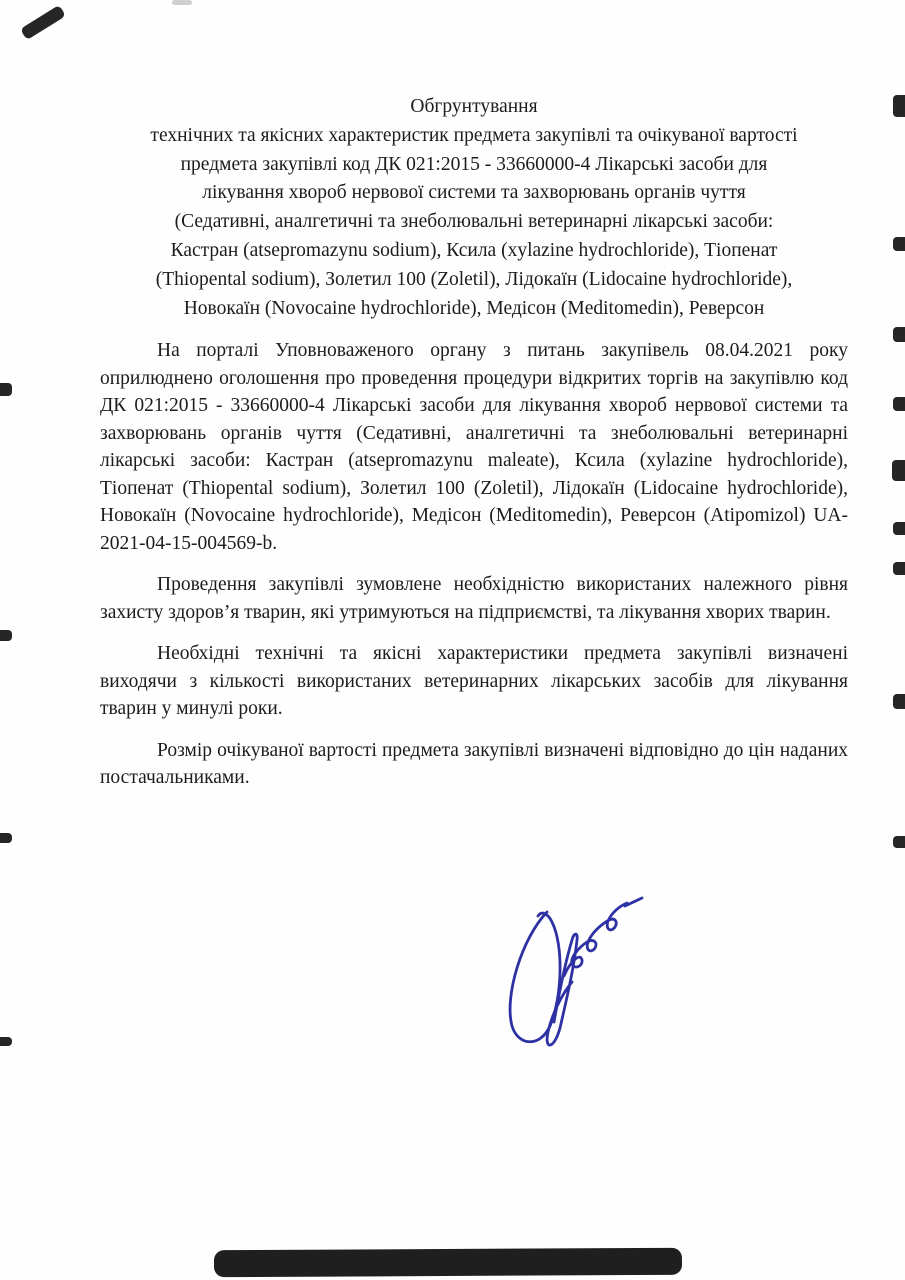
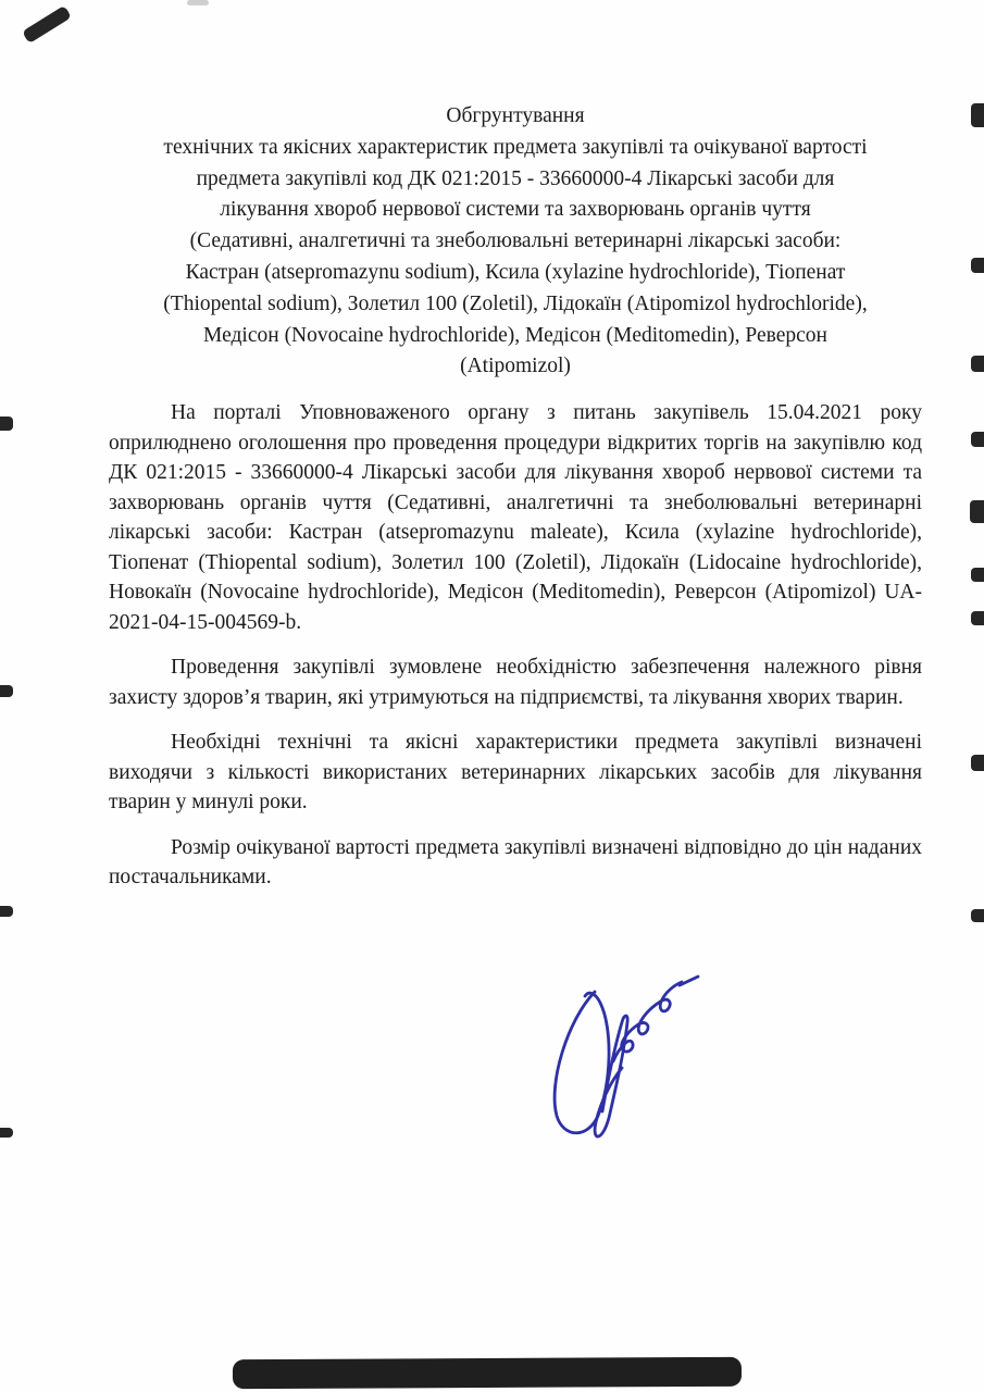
  Обгрунтування
  технічних та якісних характеристик предмета закупівлі та очікуваної вартості
  предмета закупівлі код ДК 021:2015 - 33660000-4 Лікарські засоби для
  лікування хвороб нервової системи та захворювань органів чуття
  (Седативні, аналгетичні та знеболювальні ветеринарні лікарські засоби:
  Кастран (atsepromazynu sodium), Ксила (xylazine hydrochloride), Тіопенат
- (Thiopental sodium), Золетил 100 (Zoletil), Лідокаїн (Lidocaine hydrochloride),
+ (Thiopental sodium), Золетил 100 (Zoletil), Лідокаїн (Atipomizol hydrochloride),
- Новокаїн (Novocaine hydrochloride), Медісон (Meditomedin), Реверсон
+ Медісон (Novocaine hydrochloride), Медісон (Meditomedin), Реверсон
+ (Atipomizol)
- На порталі Уповноваженого органу з питань закупівель 08.04.2021 року оприлюднено оголошення про проведення процедури відкритих торгів на закупівлю код ДК 021:2015 - 33660000-4 Лікарські засоби для лікування хвороб нервової системи та захворювань органів чуття (Седативні, аналгетичні та знеболювальні ветеринарні лікарські засоби: Кастран (atsepromazynu maleate), Ксила (xylazine hydrochloride), Тіопенат (Thiopental sodium), Золетил 100 (Zoletil), Лідокаїн (Lidocaine hydrochloride), Новокаїн (Novocaine hydrochloride), Медісон (Meditomedin), Реверсон (Atipomizol) UA-2021-04-15-004569-b.
+ На порталі Уповноваженого органу з питань закупівель 15.04.2021 року оприлюднено оголошення про проведення процедури відкритих торгів на закупівлю код ДК 021:2015 - 33660000-4 Лікарські засоби для лікування хвороб нервової системи та захворювань органів чуття (Седативні, аналгетичні та знеболювальні ветеринарні лікарські засоби: Кастран (atsepromazynu maleate), Ксила (xylazine hydrochloride), Тіопенат (Thiopental sodium), Золетил 100 (Zoletil), Лідокаїн (Lidocaine hydrochloride), Новокаїн (Novocaine hydrochloride), Медісон (Meditomedin), Реверсон (Atipomizol) UA-2021-04-15-004569-b.
- Проведення закупівлі зумовлене необхідністю використаних належного рівня захисту здоров’я тварин, які утримуються на підприємстві, та лікування хворих тварин.
+ Проведення закупівлі зумовлене необхідністю забезпечення належного рівня захисту здоров’я тварин, які утримуються на підприємстві, та лікування хворих тварин.
  Необхідні технічні та якісні характеристики предмета закупівлі визначені виходячи з кількості використаних ветеринарних лікарських засобів для лікування тварин у минулі роки.
  Розмір очікуваної вартості предмета закупівлі визначені відповідно до цін наданих постачальниками.
